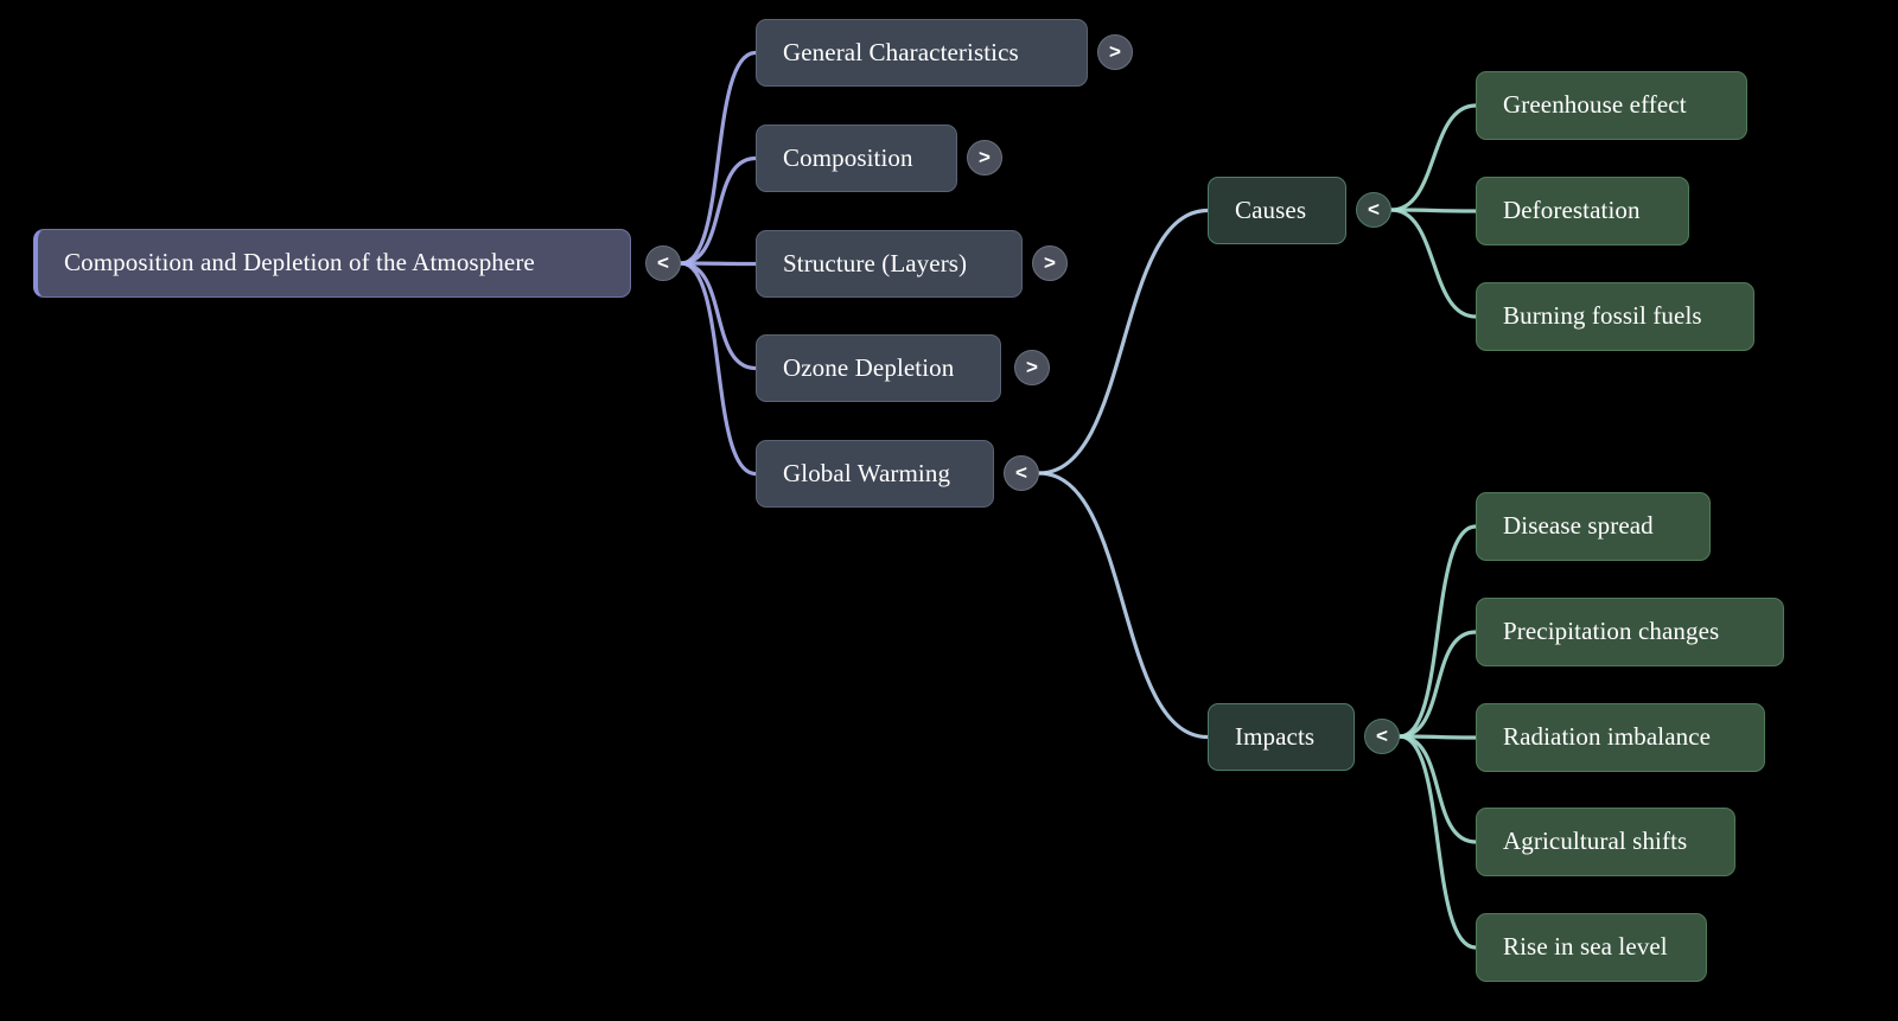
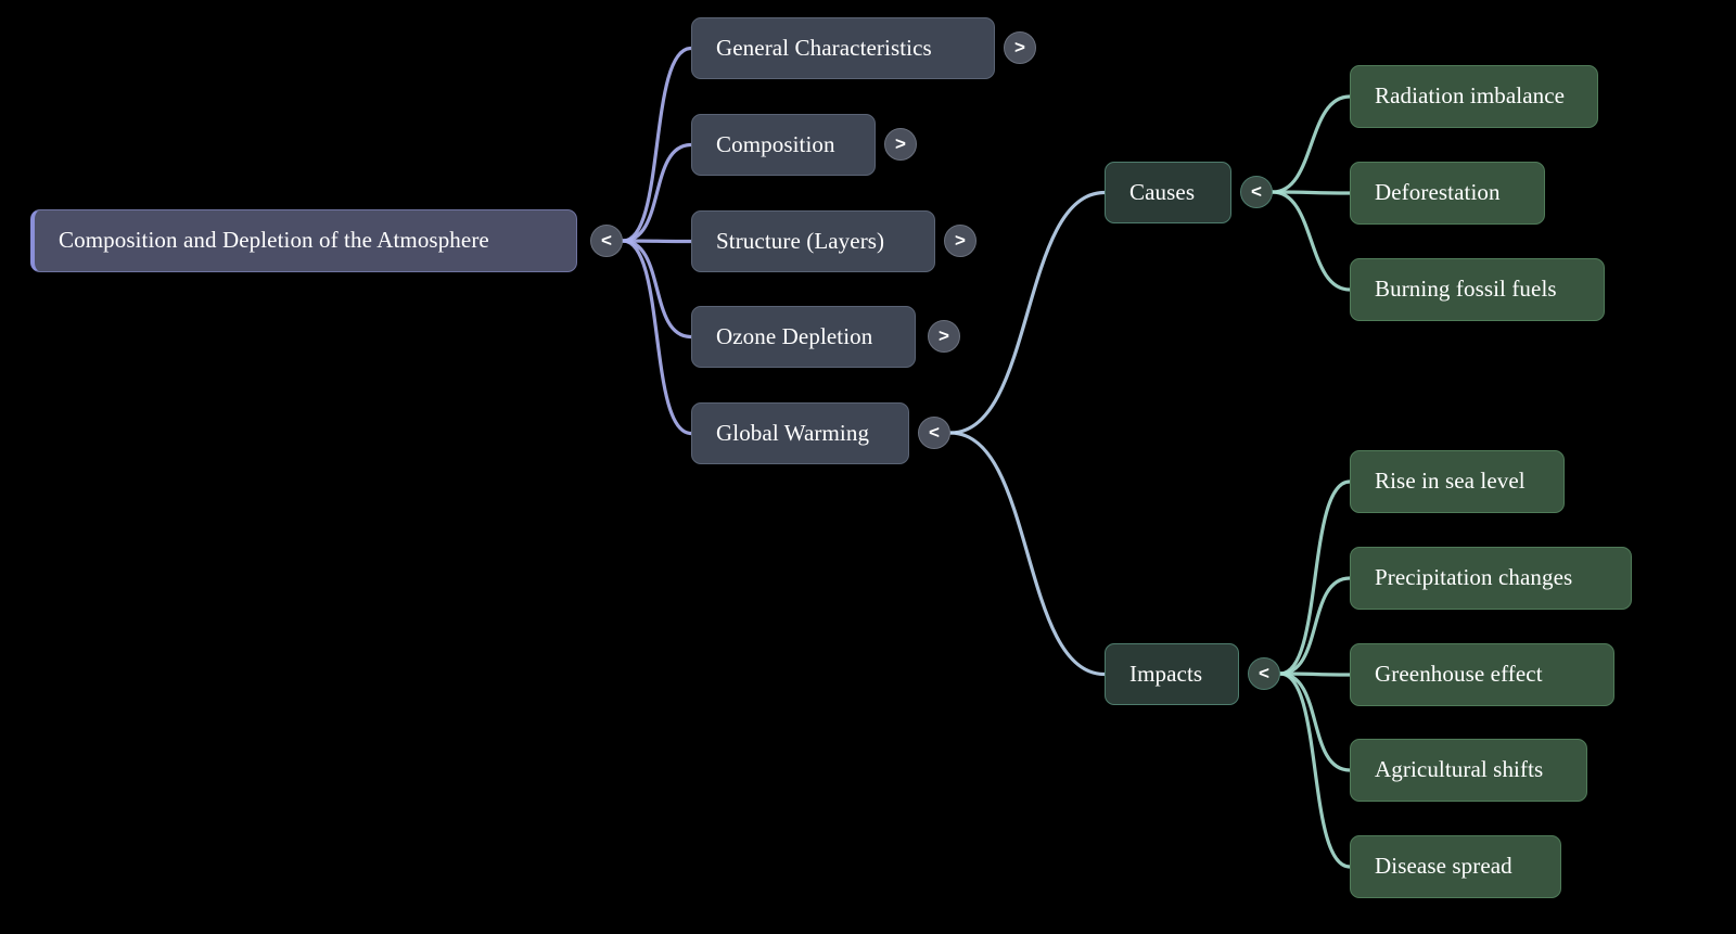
  Composition and Depletion of the Atmosphere
  General Characteristics
  Composition
  Structure (Layers)
  Ozone Depletion
  Global Warming
  Causes
  Impacts
- Greenhouse effect
+ Radiation imbalance
  Deforestation
  Burning fossil fuels
- Disease spread
+ Rise in sea level
  Precipitation changes
- Radiation imbalance
+ Greenhouse effect
  Agricultural shifts
- Rise in sea level
+ Disease spread
  <
  >
  >
  >
  >
  <
  <
  <
